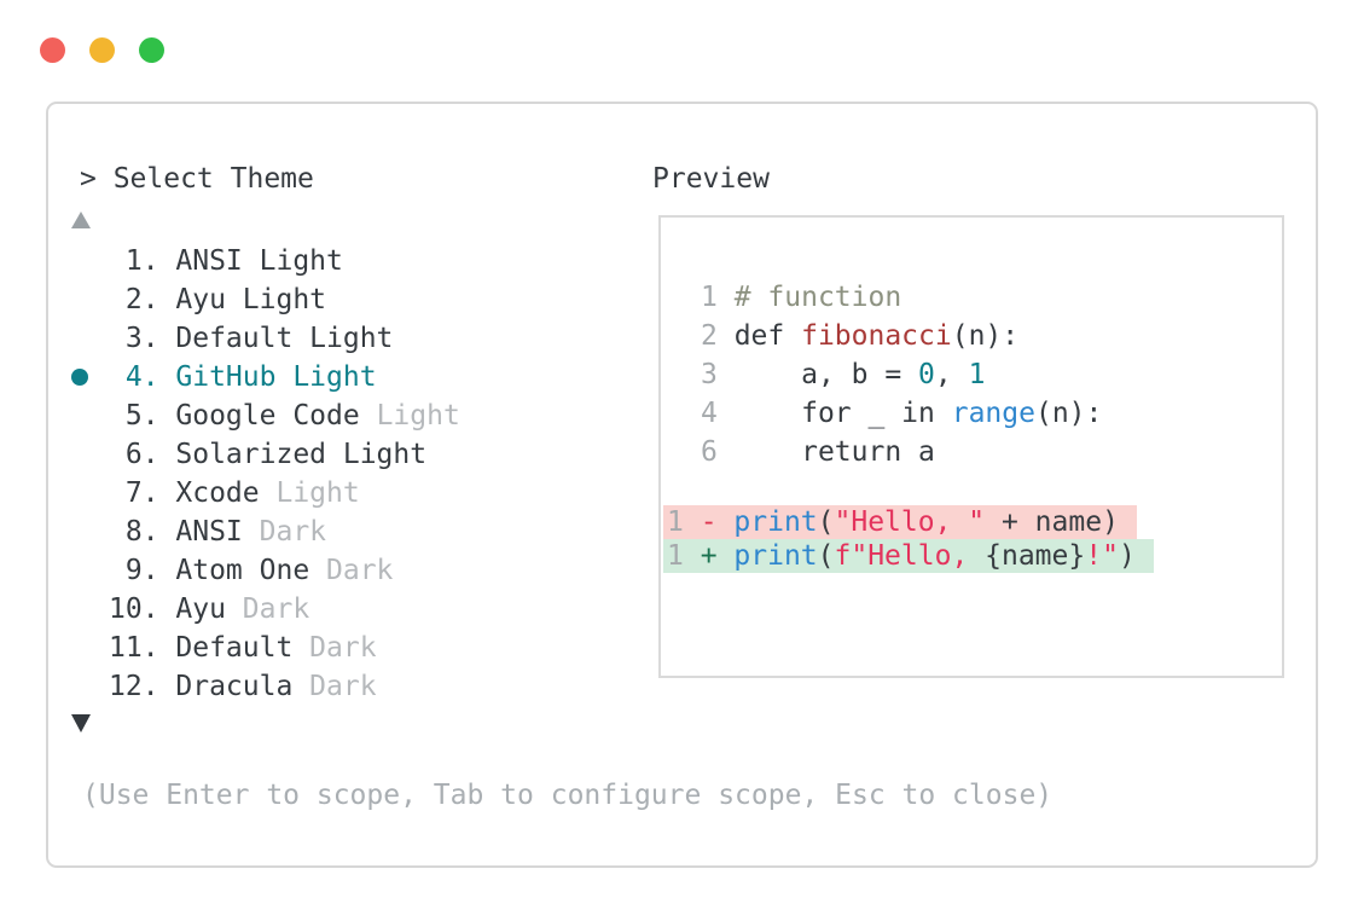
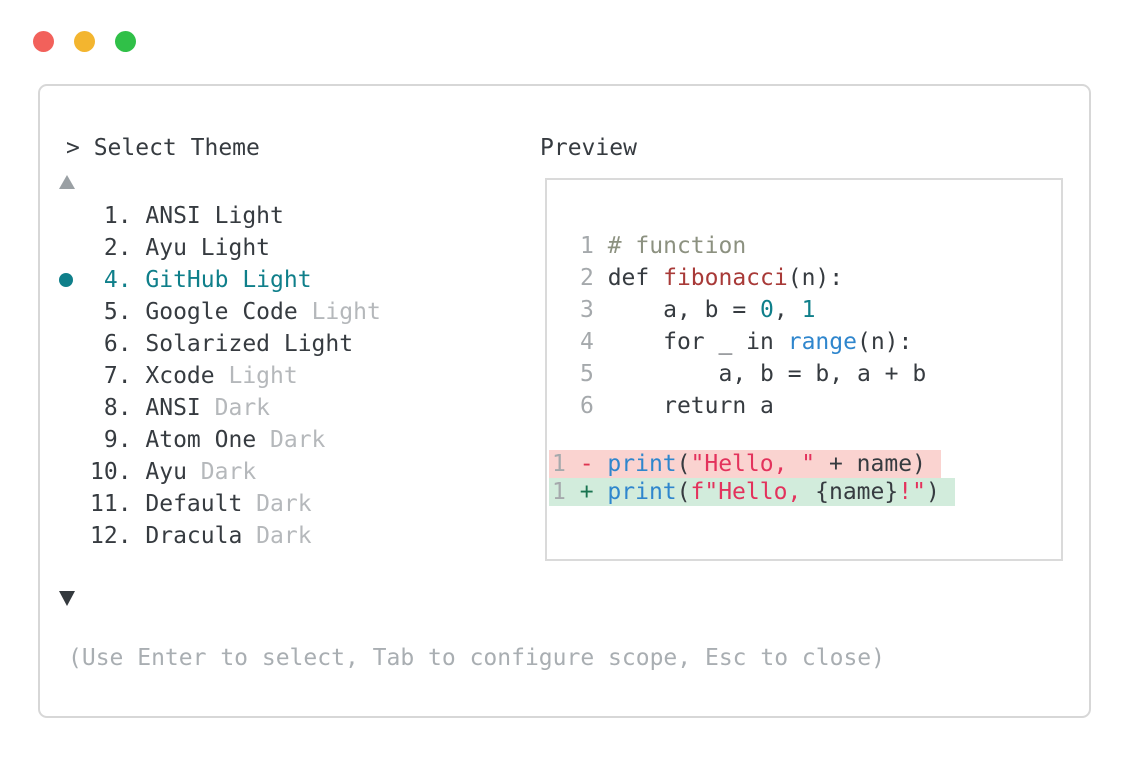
  > Select Theme
  Preview
  1. ANSI Light
  2. Ayu Light
- 3. Default Light
  4. GitHub Light
  5. Google Code Light
  6. Solarized Light
  7. Xcode Light
  8. ANSI Dark
  9. Atom One Dark
  10. Ayu Dark
  11. Default Dark
  12. Dracula Dark
  1 # function
  2 def fibonacci(n):
  3 a, b = 0, 1
  4 for _ in range(n):
+ 5 a, b = b, a + b
  6 return a
  1 - print("Hello, " + name)
  1 + print(f"Hello, {name}!")
- (Use Enter to scope, Tab to configure scope, Esc to close)
+ (Use Enter to select, Tab to configure scope, Esc to close)
